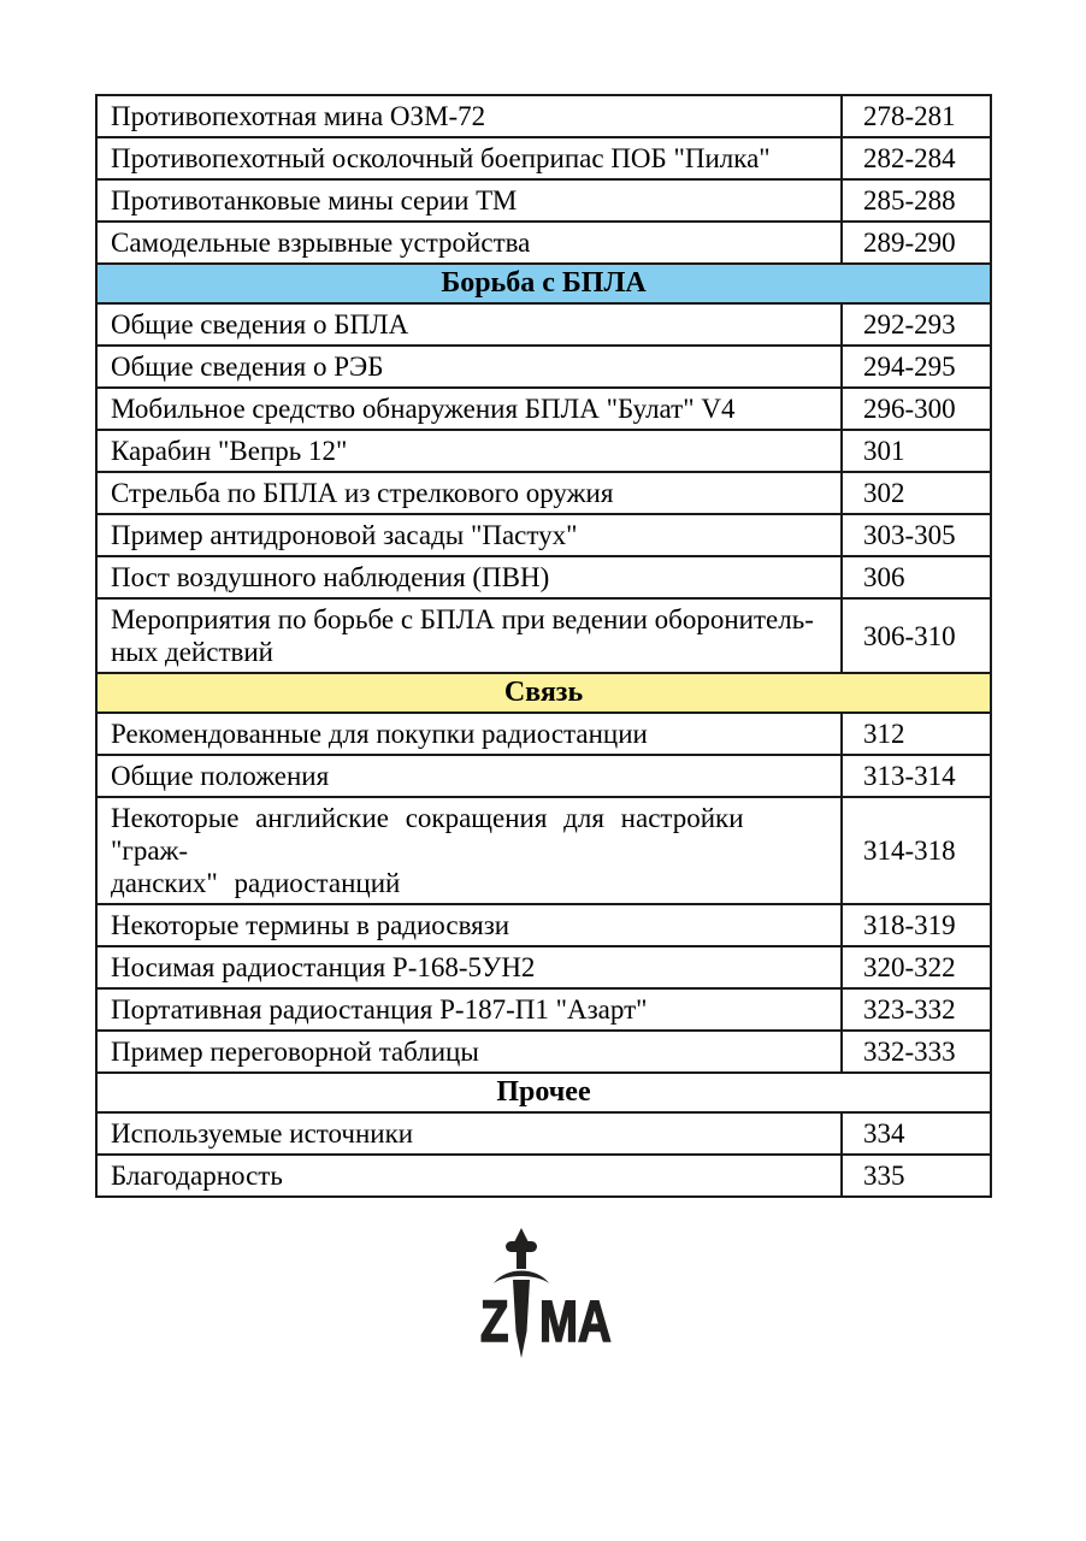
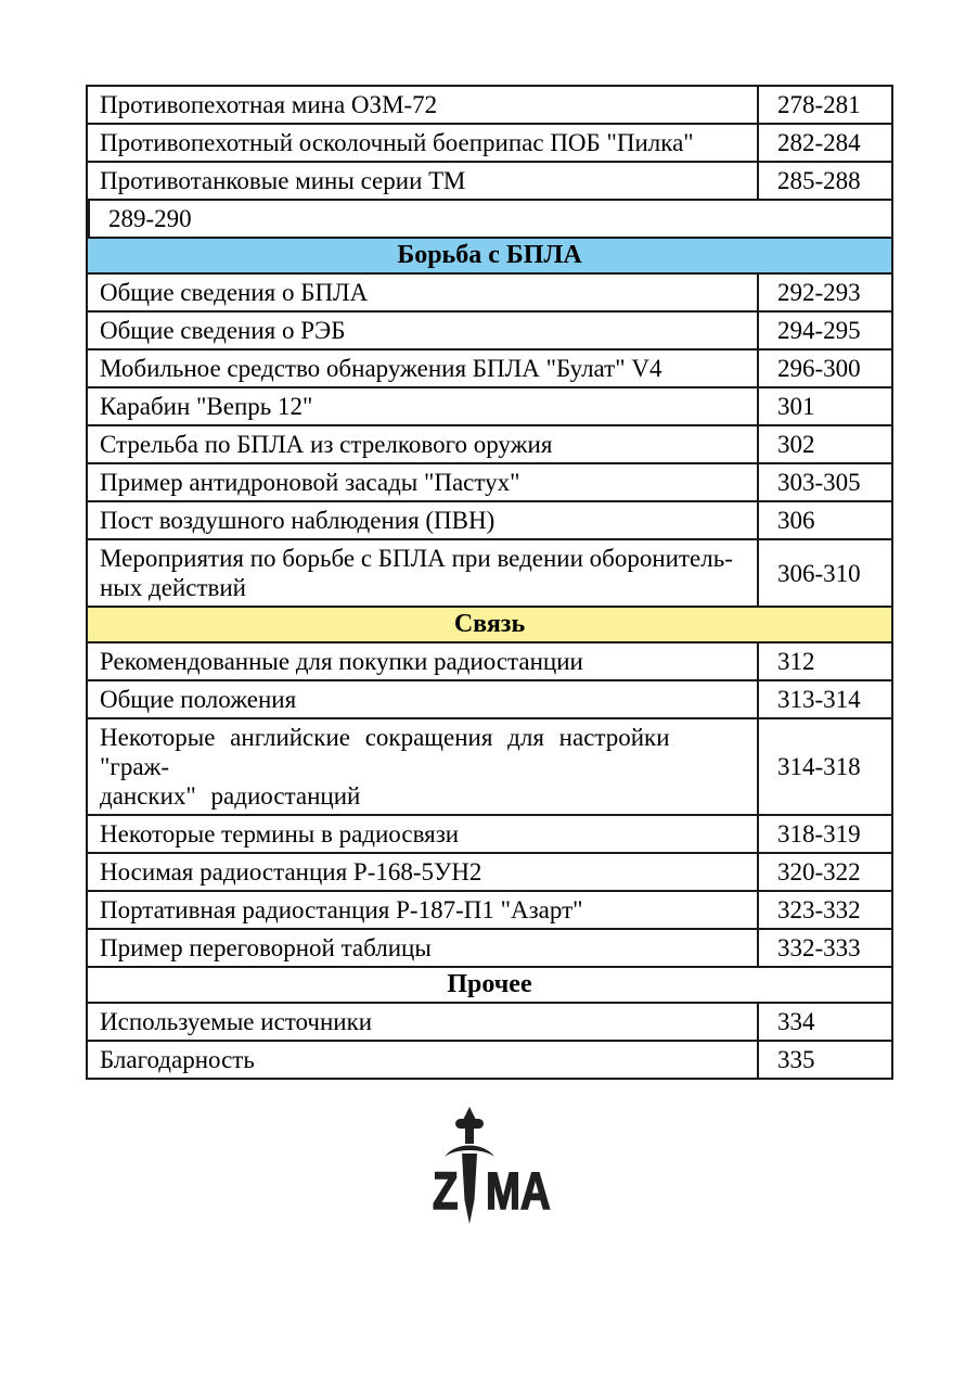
  Противопехотная мина ОЗМ-72
  278-281
  Противопехотный осколочный боеприпас ПОБ "Пилка"
  282-284
  Противотанковые мины серии ТМ
  285-288
- Самодельные взрывные устройства
  289-290
  Борьба с БПЛА
  Общие сведения о БПЛА
  292-293
  Общие сведения о РЭБ
  294-295
  Мобильное средство обнаружения БПЛА "Булат" V4
  296-300
  Карабин "Вепрь 12"
  301
  Стрельба по БПЛА из стрелкового оружия
  302
  Пример антидроновой засады "Пастух"
  303-305
  Пост воздушного наблюдения (ПВН)
  306
  Мероприятия по борьбе с БПЛА при ведении оборонитель-
  ных действий
  306-310
  Связь
  Рекомендованные для покупки радиостанции
  312
  Общие положения
  313-314
  Некоторые английские сокращения для настройки "граж-
  данских" радиостанций
  314-318
  Некоторые термины в радиосвязи
  318-319
  Носимая радиостанция Р-168-5УН2
  320-322
  Портативная радиостанция Р-187-П1 "Азарт"
  323-332
  Пример переговорной таблицы
  332-333
  Прочее
  Используемые источники
  334
  Благодарность
  335
  Z
  MA
